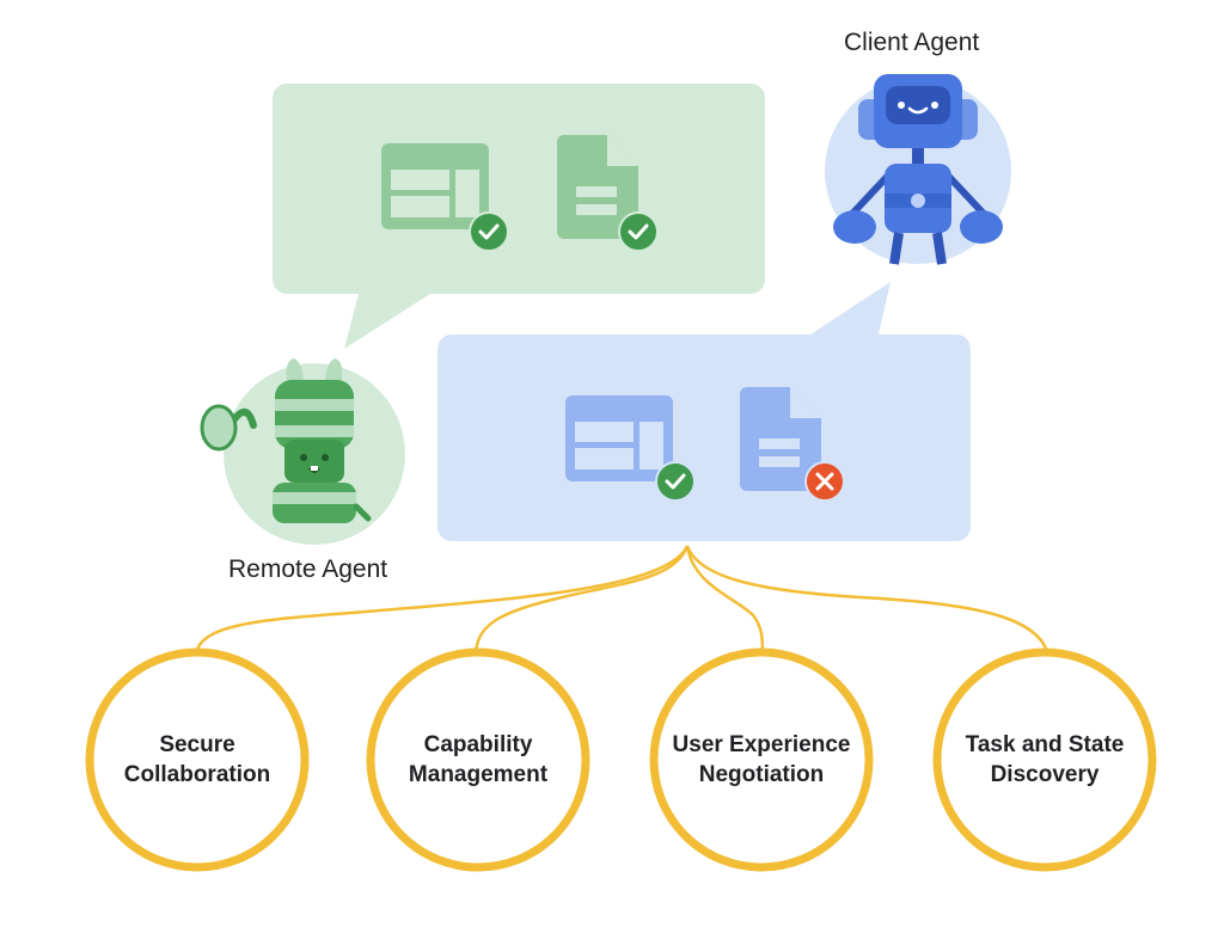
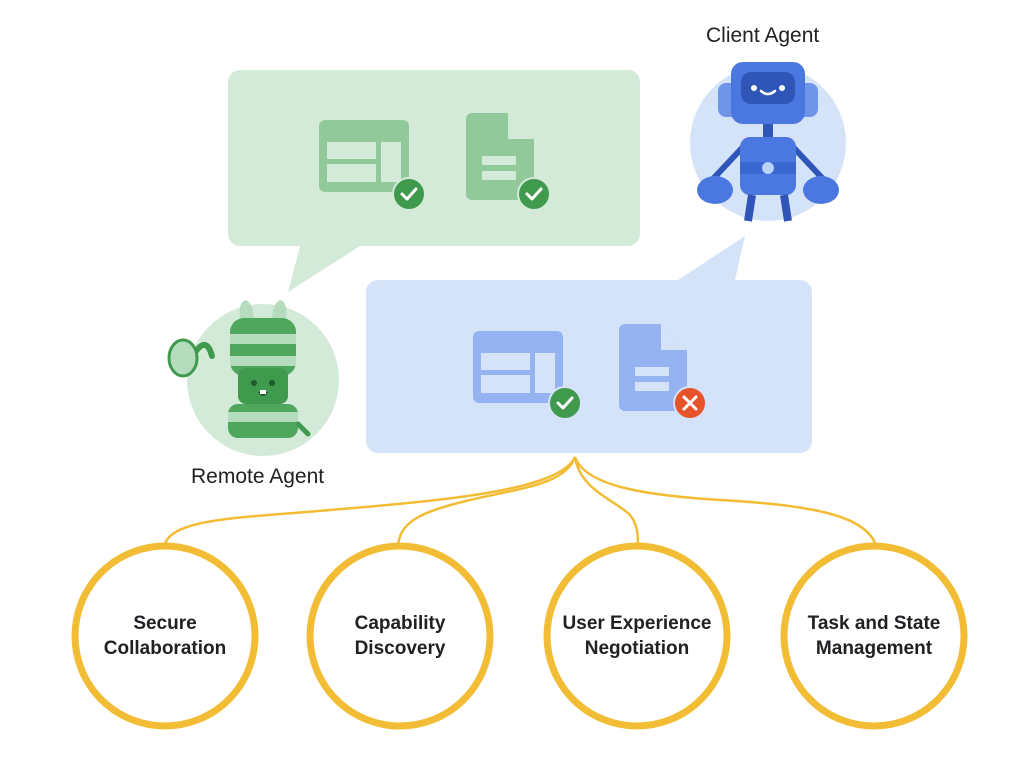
  Client Agent
  Remote Agent
  Secure
  Collaboration
  Capability
- Management
+ Discovery
  User Experience
  Negotiation
  Task and State
- Discovery
+ Management
